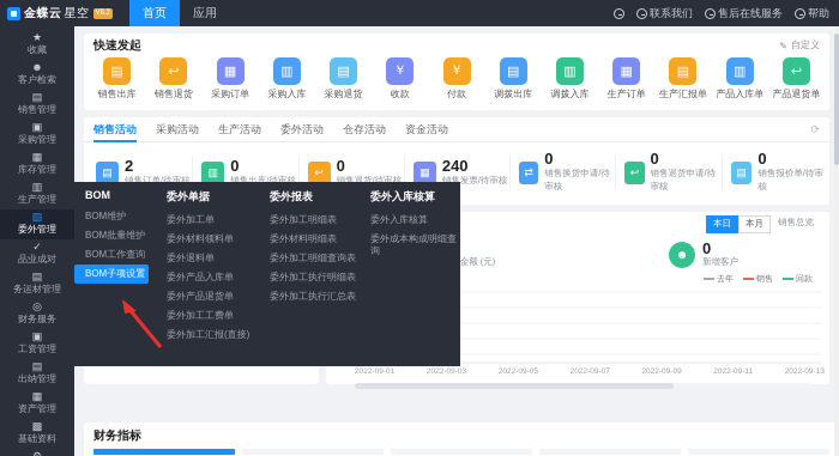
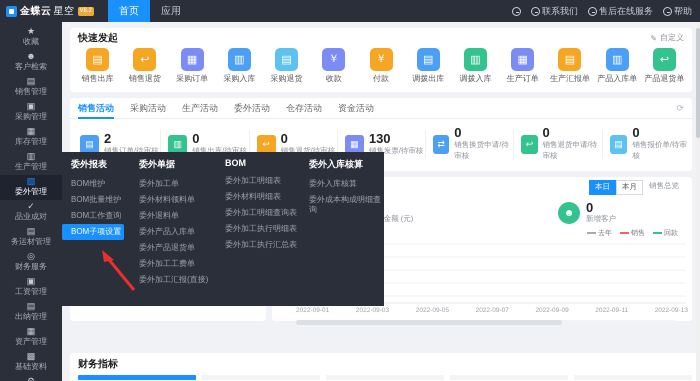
  金蝶云
  星空
  首页
  应用
  联系我们
  售后在线服务
  帮助
  ★
  收藏
  ☻
  客户检索
  ▤
  销售管理
  ▣
  采购管理
  ▦
  库存管理
  ▥
  生产管理
  ▧
  委外管理
  ✓
  品业成对
  ▤
  务运材管理
  ◎
  财务服务
  ▣
  工资管理
  ▤
  出纳管理
  ▦
  资产管理
  ▩
  基础资料
  快速发起
  ✎
  自定义
  ▤
  销售出库
  ↩
  销售退货
  ▦
  采购订单
  ▥
  采购入库
  ▤
  采购退货
  ￥
  收款
  ￥
  付款
  ▤
  调拨出库
  ▥
  调拨入库
  ▦
  生产订单
  ▤
  生产汇报单
  ▥
  产品入库单
  ↩
  产品退货单
  销售活动
  采购活动
  生产活动
  委外活动
  仓存活动
  资金活动
  ⟳
  ▤
  2
  销售订单/待审核
  ▥
  0
  销售出库/待审核
  ↩
  0
  销售退货/待审核
  ▦
- 240
+ 130
  销售发票/待审核
  ⇄
  0
  销售换货申请/待审核
  ↩
  0
  销售退货申请/待审核
  ▤
  0
  销售报价单/待审核
  本日
  本月
  销售总览
  金额 (元)
  ☻
  0
  新增客户
  财务指标
- BOM
+ 委外报表
  BOM维护
  BOM批量维护
  BOM工作查询
  BOM子项设置
  委外单据
  委外加工单
  委外材料领料单
  委外退料单
  委外产品入库单
  委外产品退货单
  委外加工工费单
  委外加工汇报(直接)
- 委外报表
+ BOM
  委外加工明细表
  委外材料明细表
  委外加工明细查询表
  委外加工执行明细表
  委外加工执行汇总表
  委外入库核算
  委外入库核算
  委外成本构成明细查询
